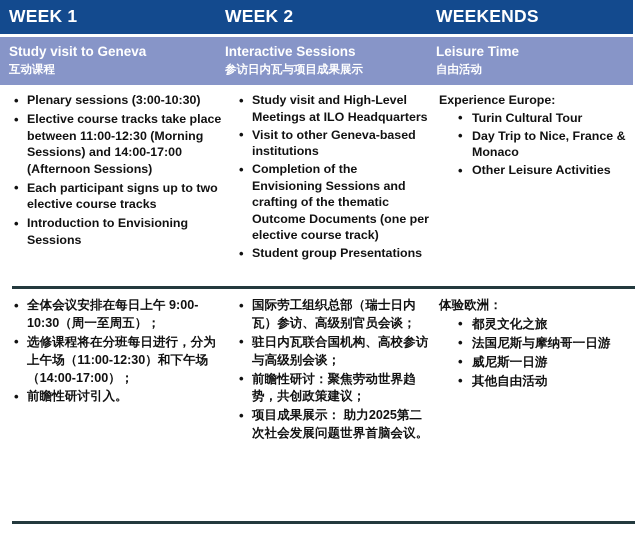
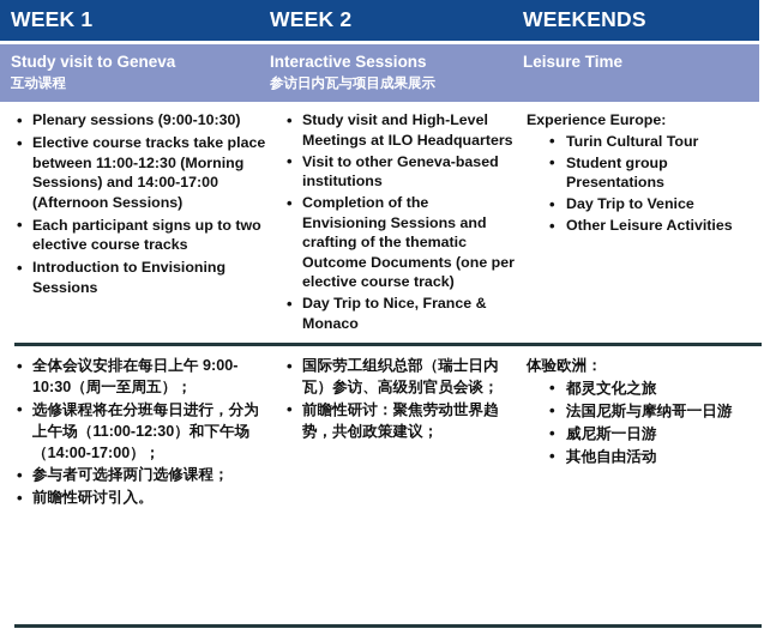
  WEEK 1
  WEEK 2
  WEEKENDS
  Study visit to Geneva
  互动课程
  Interactive Sessions
  参访日内瓦与项目成果展示
  Leisure Time
- 自由活动
- Plenary sessions (3:00-10:30)
+ Plenary sessions (9:00-10:30)
  Elective course tracks take place between 11:00-12:30 (Morning Sessions) and 14:00-17:00 (Afternoon Sessions)
  Each participant signs up to two elective course tracks
  Introduction to Envisioning Sessions
  Study visit and High-Level Meetings at ILO Headquarters
  Visit to other Geneva-based institutions
  Completion of the Envisioning Sessions and crafting of the thematic Outcome Documents (one per elective course track)
- Student group Presentations
+ Day Trip to Nice, France & Monaco
  Experience Europe:
  Turin Cultural Tour
- Day Trip to Nice, France & Monaco
+ Student group Presentations
+ Day Trip to Venice
  Other Leisure Activities
  全体会议安排在每日上午 9:00-10:30（周一至周五）；
  选修课程将在分班每日进行，分为上午场（11:00-12:30）和下午场（14:00-17:00）；
+ 参与者可选择两门选修课程；
  前瞻性研讨引入。
  国际劳工组织总部（瑞士日内瓦）参访、高级别官员会谈；
- 驻日内瓦联合国机构、高校参访与高级别会谈；
  前瞻性研讨：聚焦劳动世界趋势，共创政策建议；
- 项目成果展示： 助力2025第二次社会发展问题世界首脑会议。
  体验欧洲：
  都灵文化之旅
  法国尼斯与摩纳哥一日游
  威尼斯一日游
  其他自由活动
